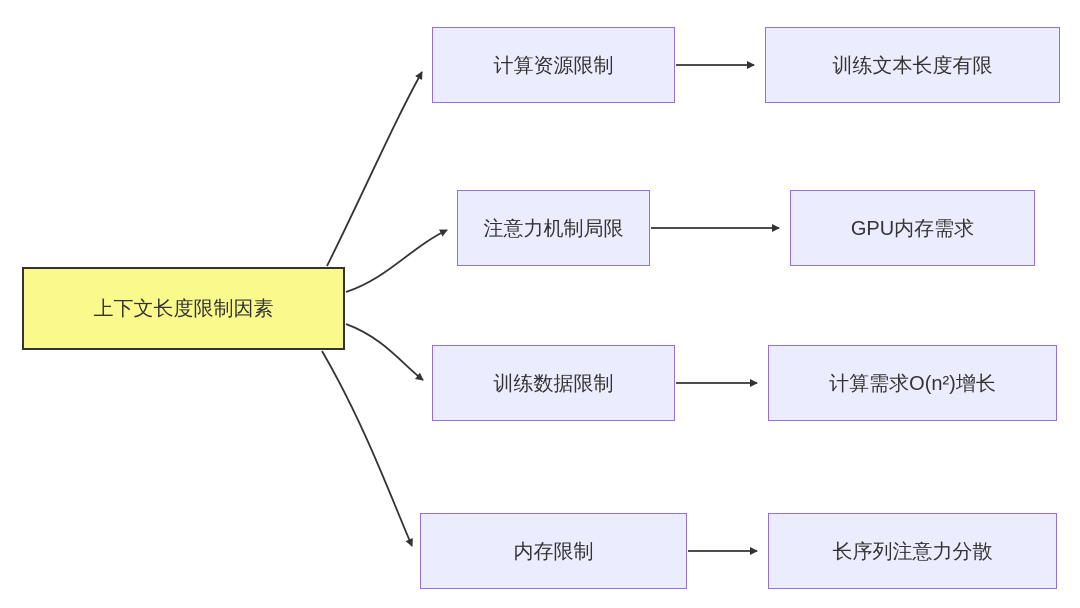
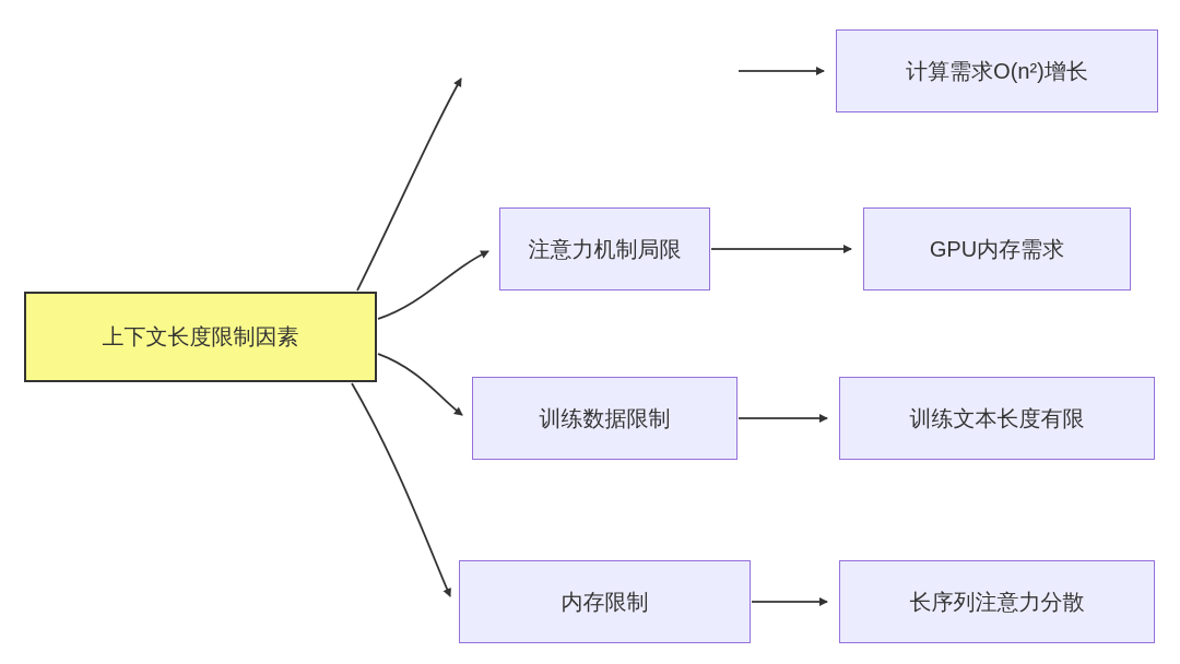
  上下文长度限制因素
- 计算资源限制
  注意力机制局限
  训练数据限制
  内存限制
- 训练文本长度有限
+ 计算需求O(n²)增长
  GPU内存需求
- 计算需求O(n²)增长
+ 训练文本长度有限
  长序列注意力分散
